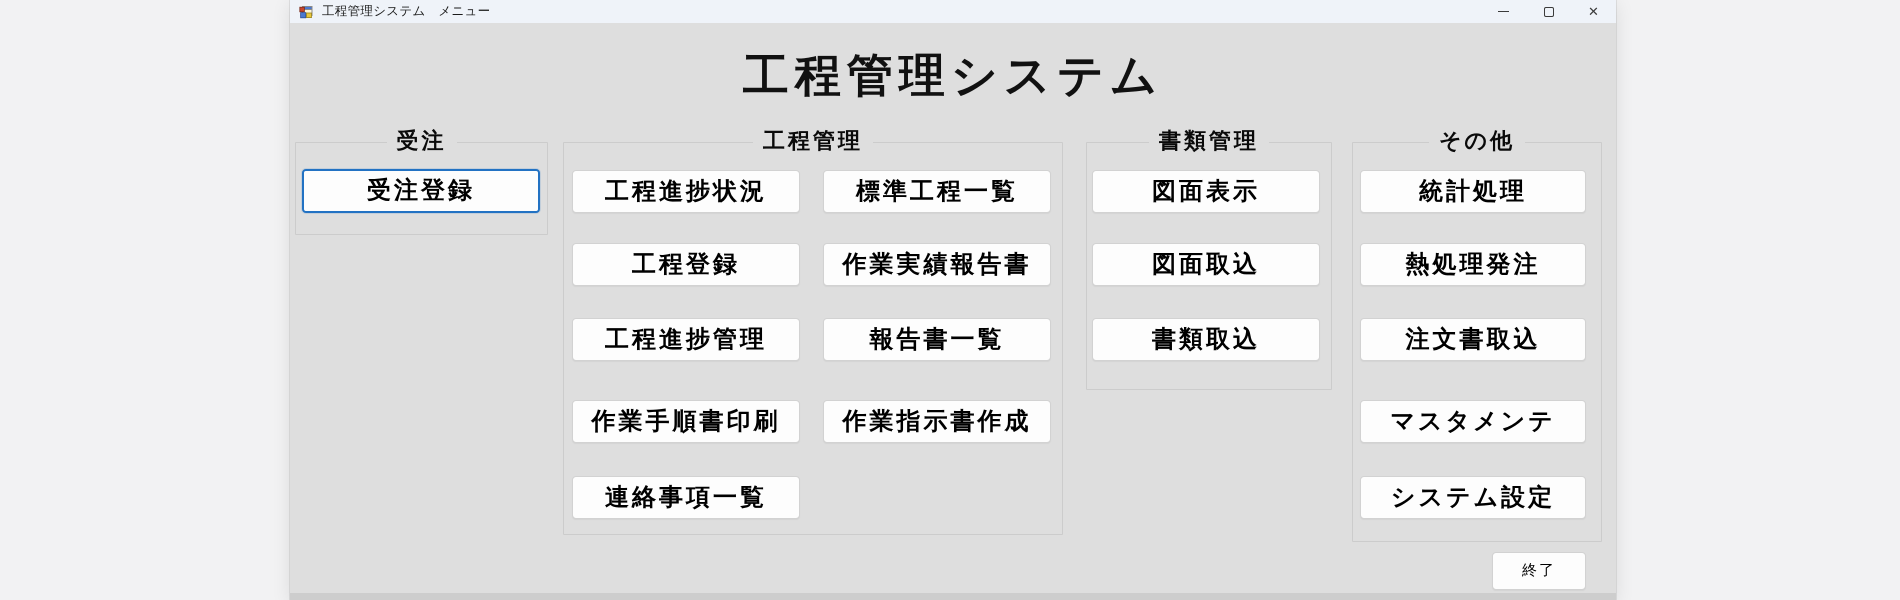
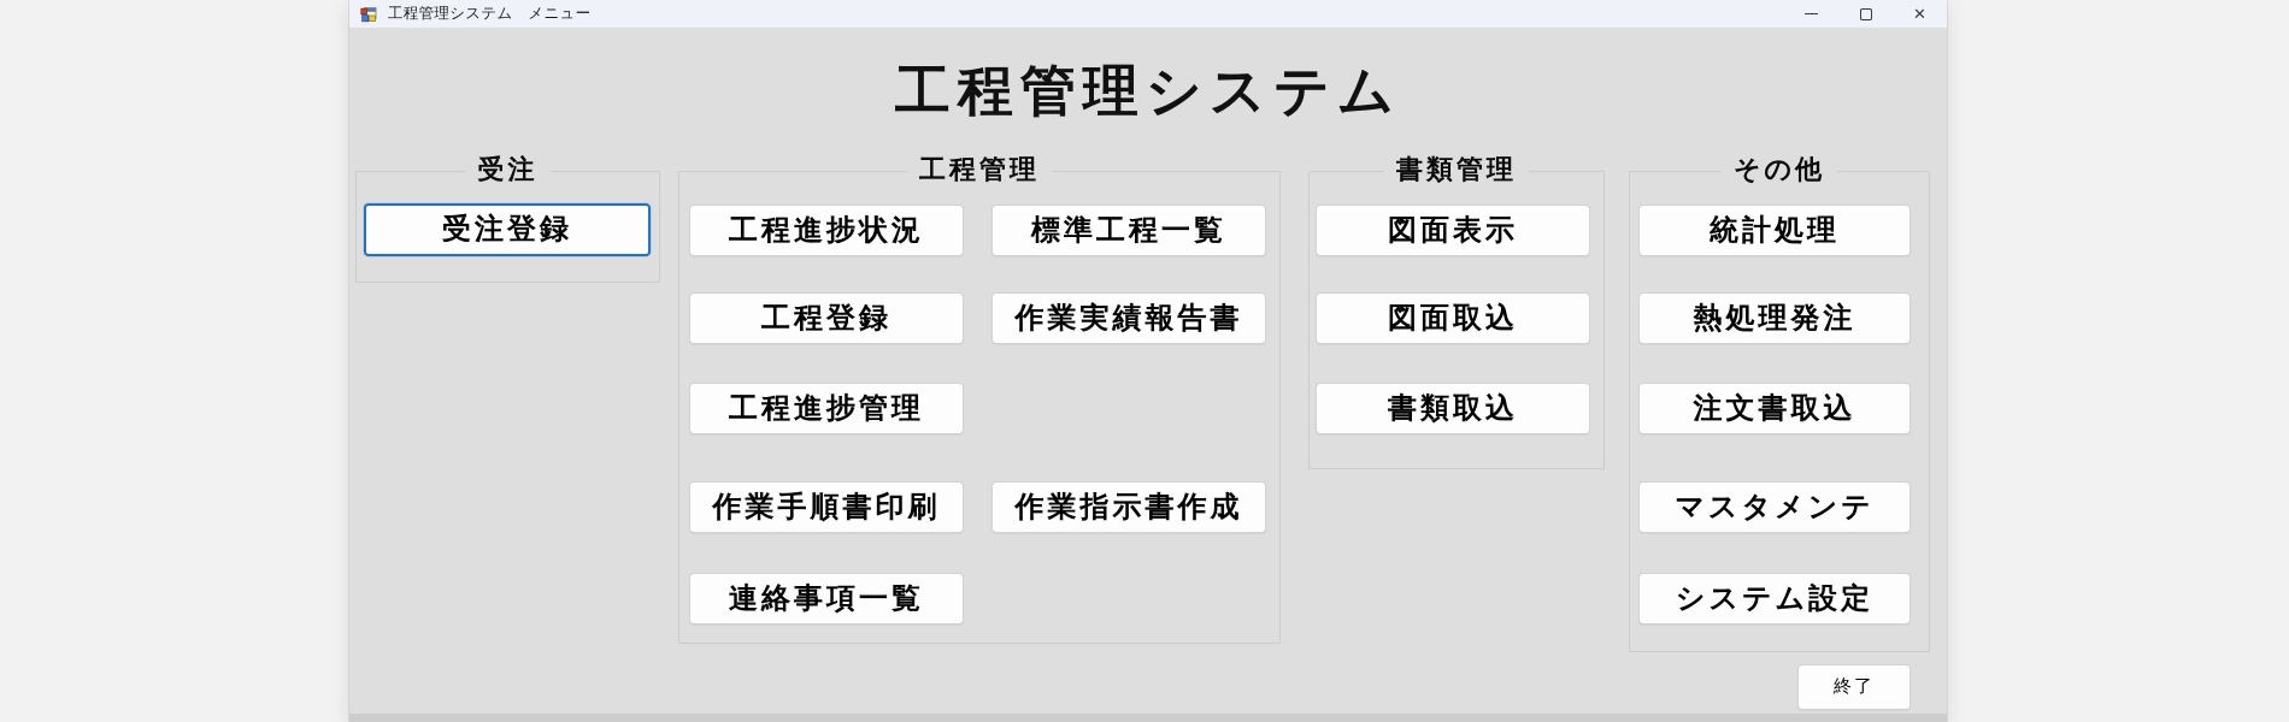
  工程管理システム メニュー
  ✕
  工程管理システム
  受注
  工程管理
  書類管理
  その他
  受注登録
  工程進捗状況
  工程登録
  工程進捗管理
  作業手順書印刷
  連絡事項一覧
  標準工程一覧
  作業実績報告書
- 報告書一覧
  作業指示書作成
  図面表示
  図面取込
  書類取込
  統計処理
  熱処理発注
  注文書取込
  マスタメンテ
  システム設定
  終了
